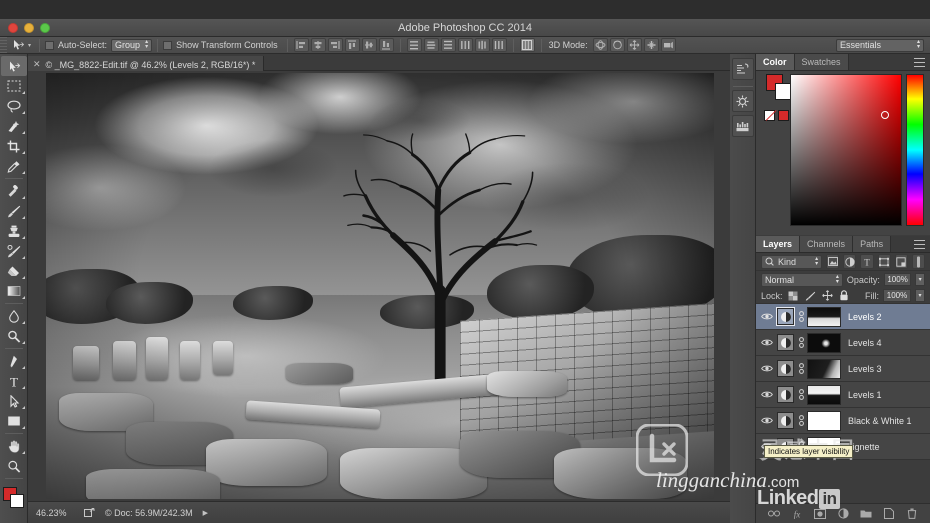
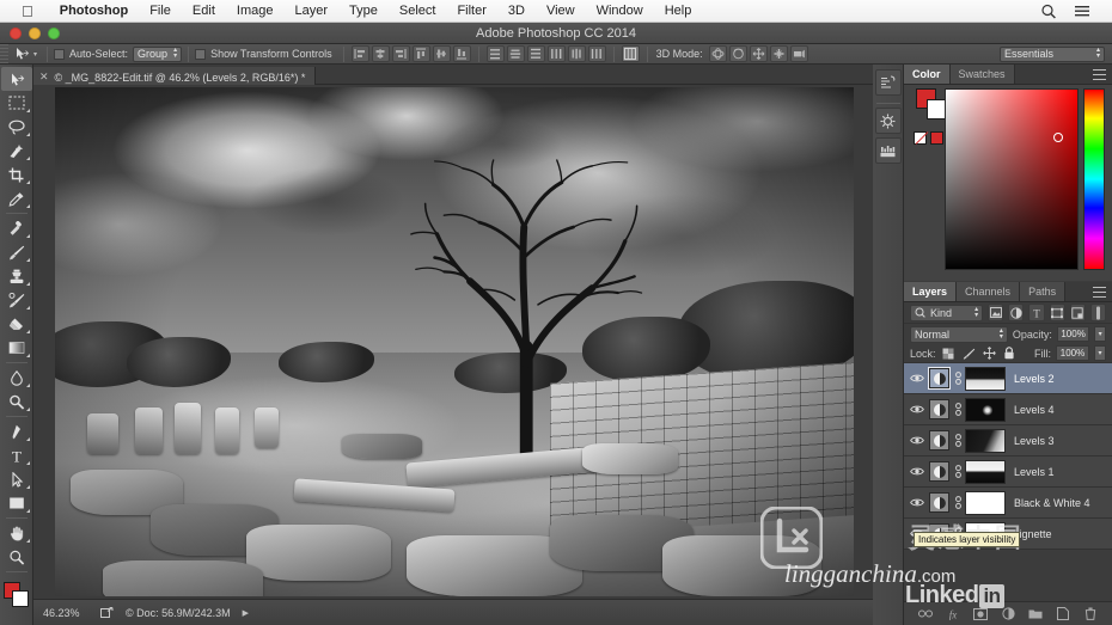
+ 
+ Photoshop
+ File
+ Edit
+ Image
+ Layer
+ Type
+ Select
+ Filter
+ 3D
+ View
+ Window
+ Help
  Adobe Photoshop CC 2014
  Auto-Select:
  Group
  Show Transform Controls
  3D Mode:
  Essentials
  ✕
  © _MG_8822-Edit.tif @ 46.2% (Levels 2, RGB/16*) *
  T
  46.23%
  © Doc: 56.9M/242.3M
  Color
  Swatches
  Layers
  Channels
  Paths
  Kind
  T
  Normal
  Opacity:
  100%
  Lock:
  Fill:
  100%
  Levels 2
  Levels 4
  Levels 3
  Levels 1
- Black & White 1
+ Black & White 4
  ignette
  fx
  Indicates layer visibility
  lingganchina.com
  Linked in
